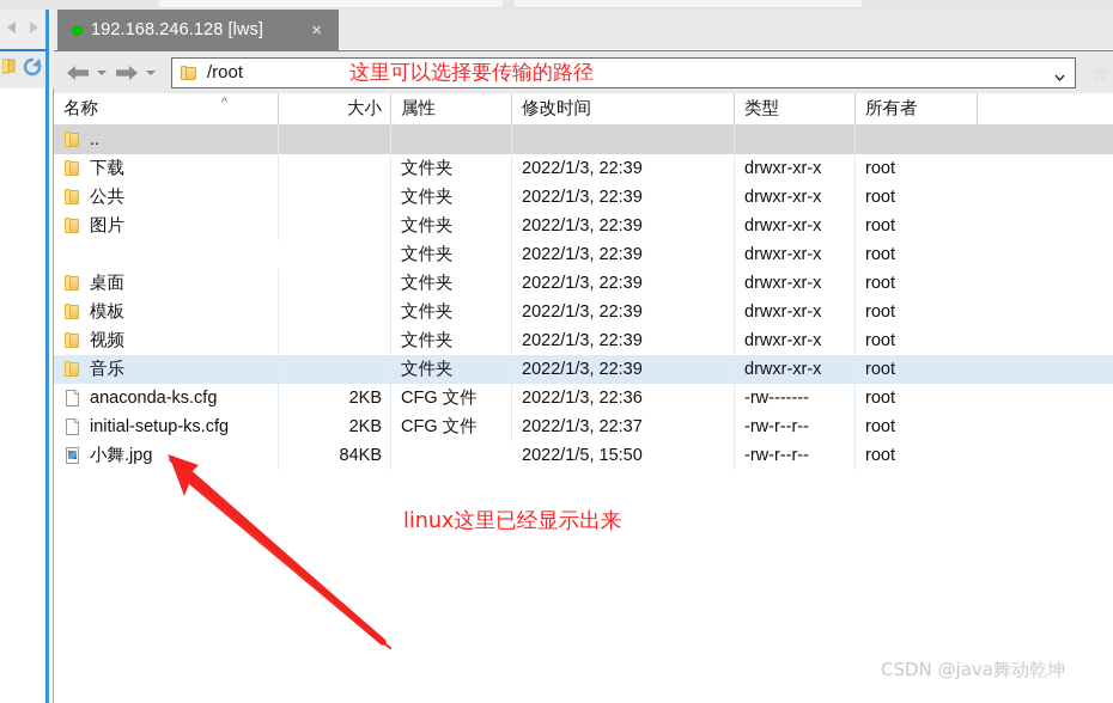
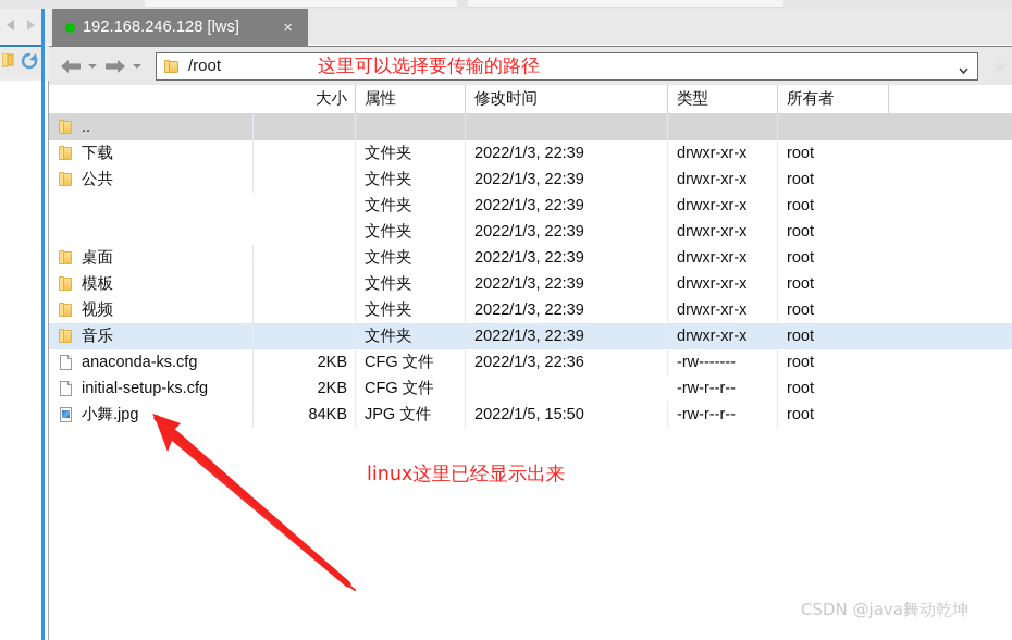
  192.168.246.128 [lws]
  ×
  /root
  这里可以选择要传输的路径
- 名称
- ^
  大小
  属性
  修改时间
  类型
  所有者
  ..
  下载
  文件夹
  2022/1/3, 22:39
  drwxr-xr-x
  root
  公共
  文件夹
  2022/1/3, 22:39
  drwxr-xr-x
  root
- 图片
  文件夹
  2022/1/3, 22:39
  drwxr-xr-x
  root
  文件夹
  2022/1/3, 22:39
  drwxr-xr-x
  root
  桌面
  文件夹
  2022/1/3, 22:39
  drwxr-xr-x
  root
  模板
  文件夹
  2022/1/3, 22:39
  drwxr-xr-x
  root
  视频
  文件夹
  2022/1/3, 22:39
  drwxr-xr-x
  root
  音乐
  文件夹
  2022/1/3, 22:39
  drwxr-xr-x
  root
  anaconda-ks.cfg
  2KB
  CFG 文件
  2022/1/3, 22:36
  -rw-------
  root
  initial-setup-ks.cfg
  2KB
  CFG 文件
- 2022/1/3, 22:37
  -rw-r--r--
  root
  小舞.jpg
  84KB
+ JPG 文件
  2022/1/5, 15:50
  -rw-r--r--
  root
  linux这里已经显示出来
  CSDN @java舞动乾坤
